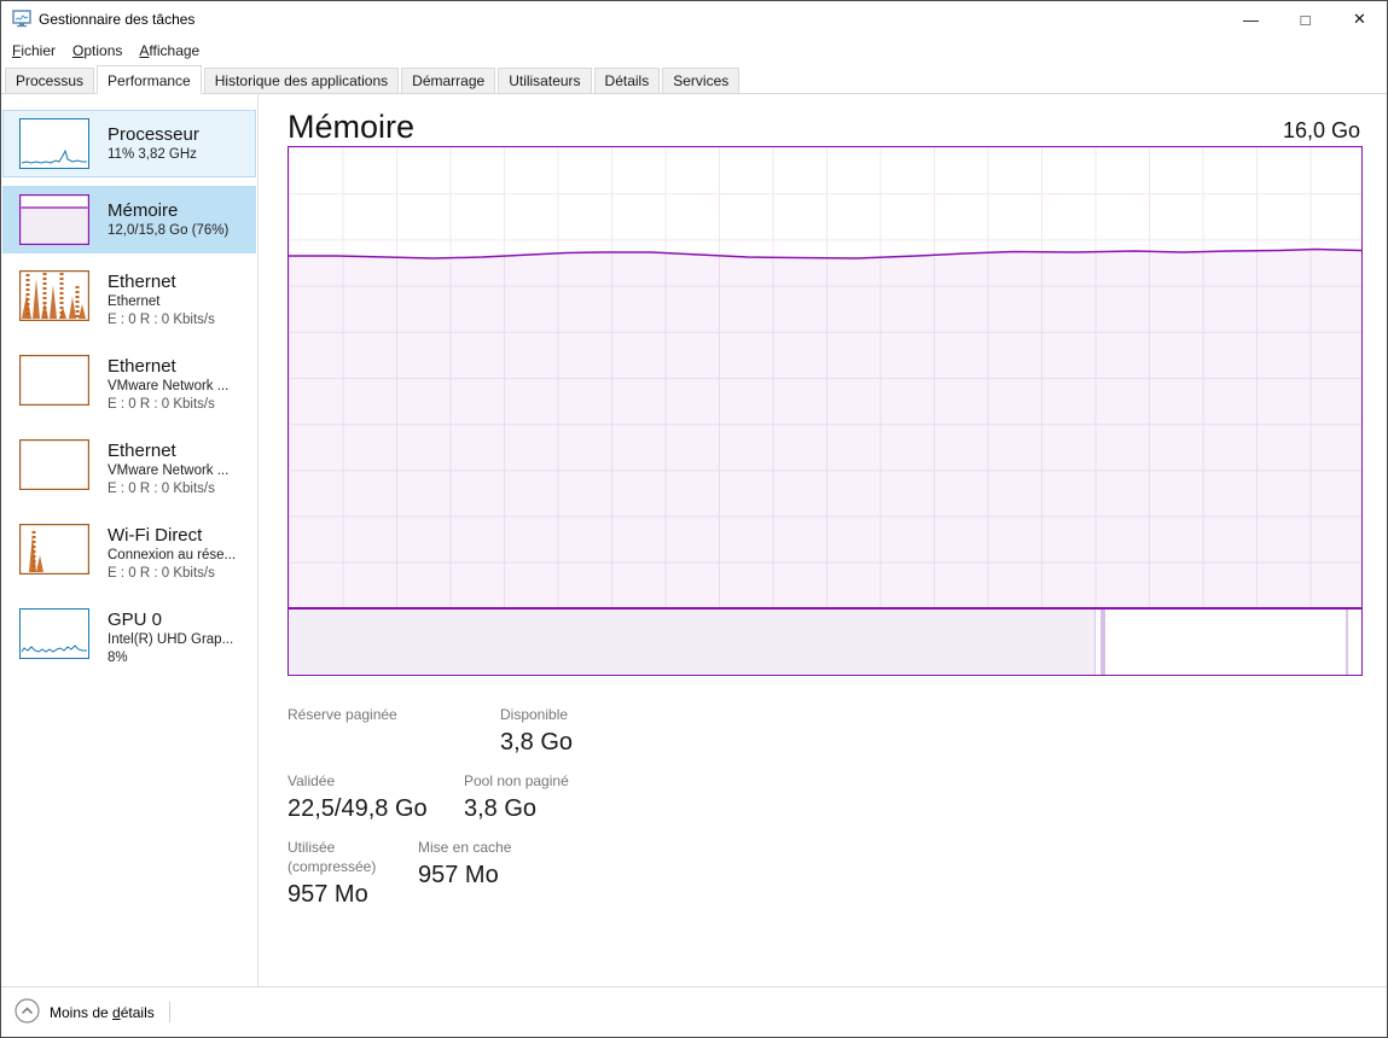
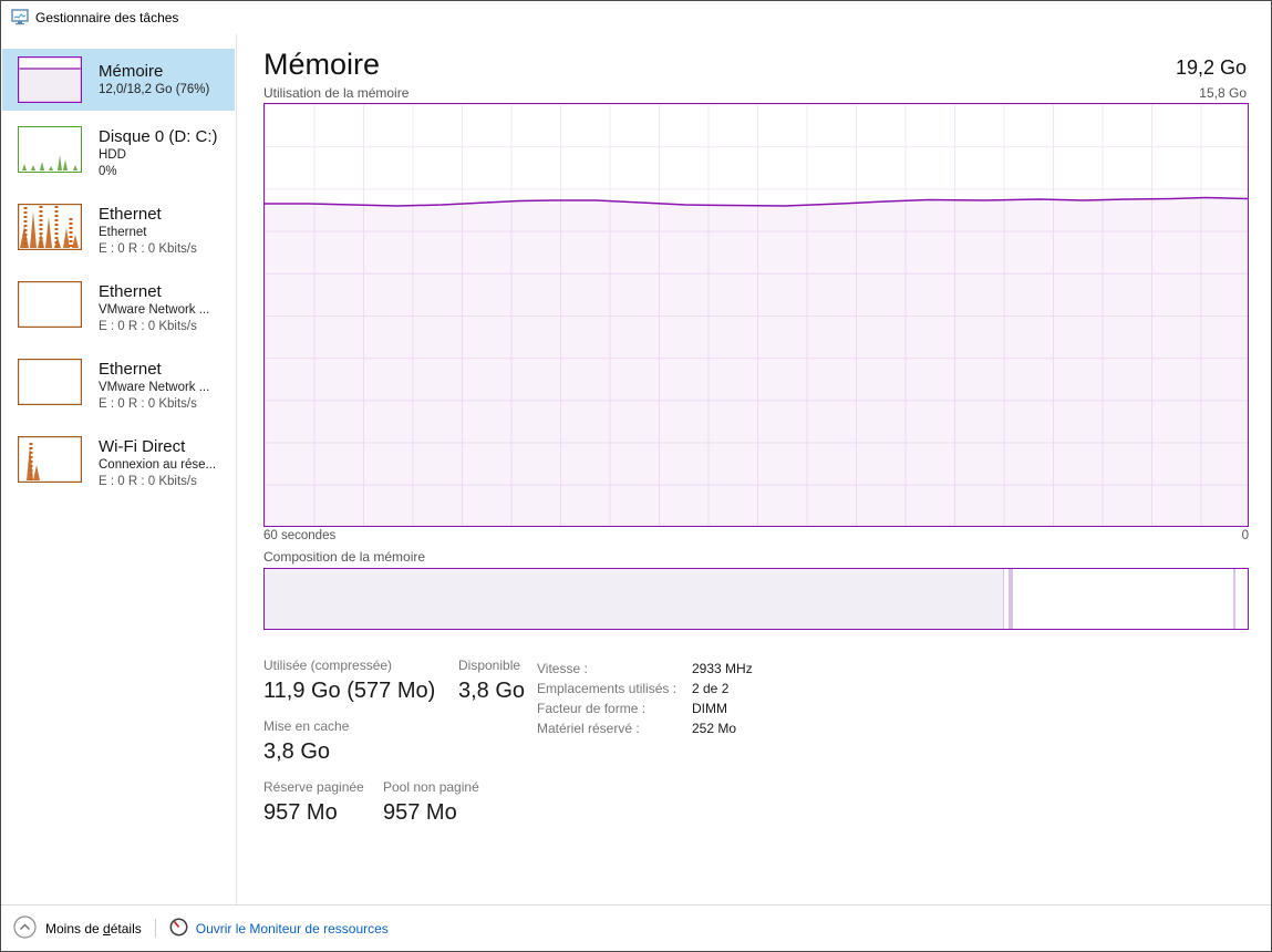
  Gestionnaire des tâches
- —
- □
- ✕
- Fichier
- Options
- Affichage
- Processus
- Performance
- Historique des applications
- Démarrage
- Utilisateurs
- Détails
- Services
- Processeur
- 11% 3,82 GHz
  Mémoire
- 12,0/15,8 Go (76%)
+ 12,0/18,2 Go (76%)
+ Disque 0 (D: C:)
+ HDD
+ 0%
  Ethernet
  Ethernet
  E : 0 R : 0 Kbits/s
  Ethernet
  VMware Network ...
  E : 0 R : 0 Kbits/s
  Ethernet
  VMware Network ...
  E : 0 R : 0 Kbits/s
  Wi-Fi Direct
  Connexion au rése...
  E : 0 R : 0 Kbits/s
- GPU 0
- Intel(R) UHD Grap...
- 8%
  Mémoire
- 16,0 Go
+ 19,2 Go
+ Utilisation de la mémoire
+ 15,8 Go
+ 60 secondes
+ 0
+ Composition de la mémoire
- Réserve paginée
+ Utilisée (compressée)
+ 11,9 Go (577 Mo)
  Disponible
  3,8 Go
- Validée
- 22,5/49,8 Go
- Pool non paginé
+ Mise en cache
  3,8 Go
- Utilisée (compressée)
+ Réserve paginée
  957 Mo
- Mise en cache
+ Pool non paginé
  957 Mo
+ Vitesse :
+ 2933 MHz
+ Emplacements utilisés :
+ 2 de 2
+ Facteur de forme :
+ DIMM
+ Matériel réservé :
+ 252 Mo
  Moins de détails
+ Ouvrir le Moniteur de ressources
